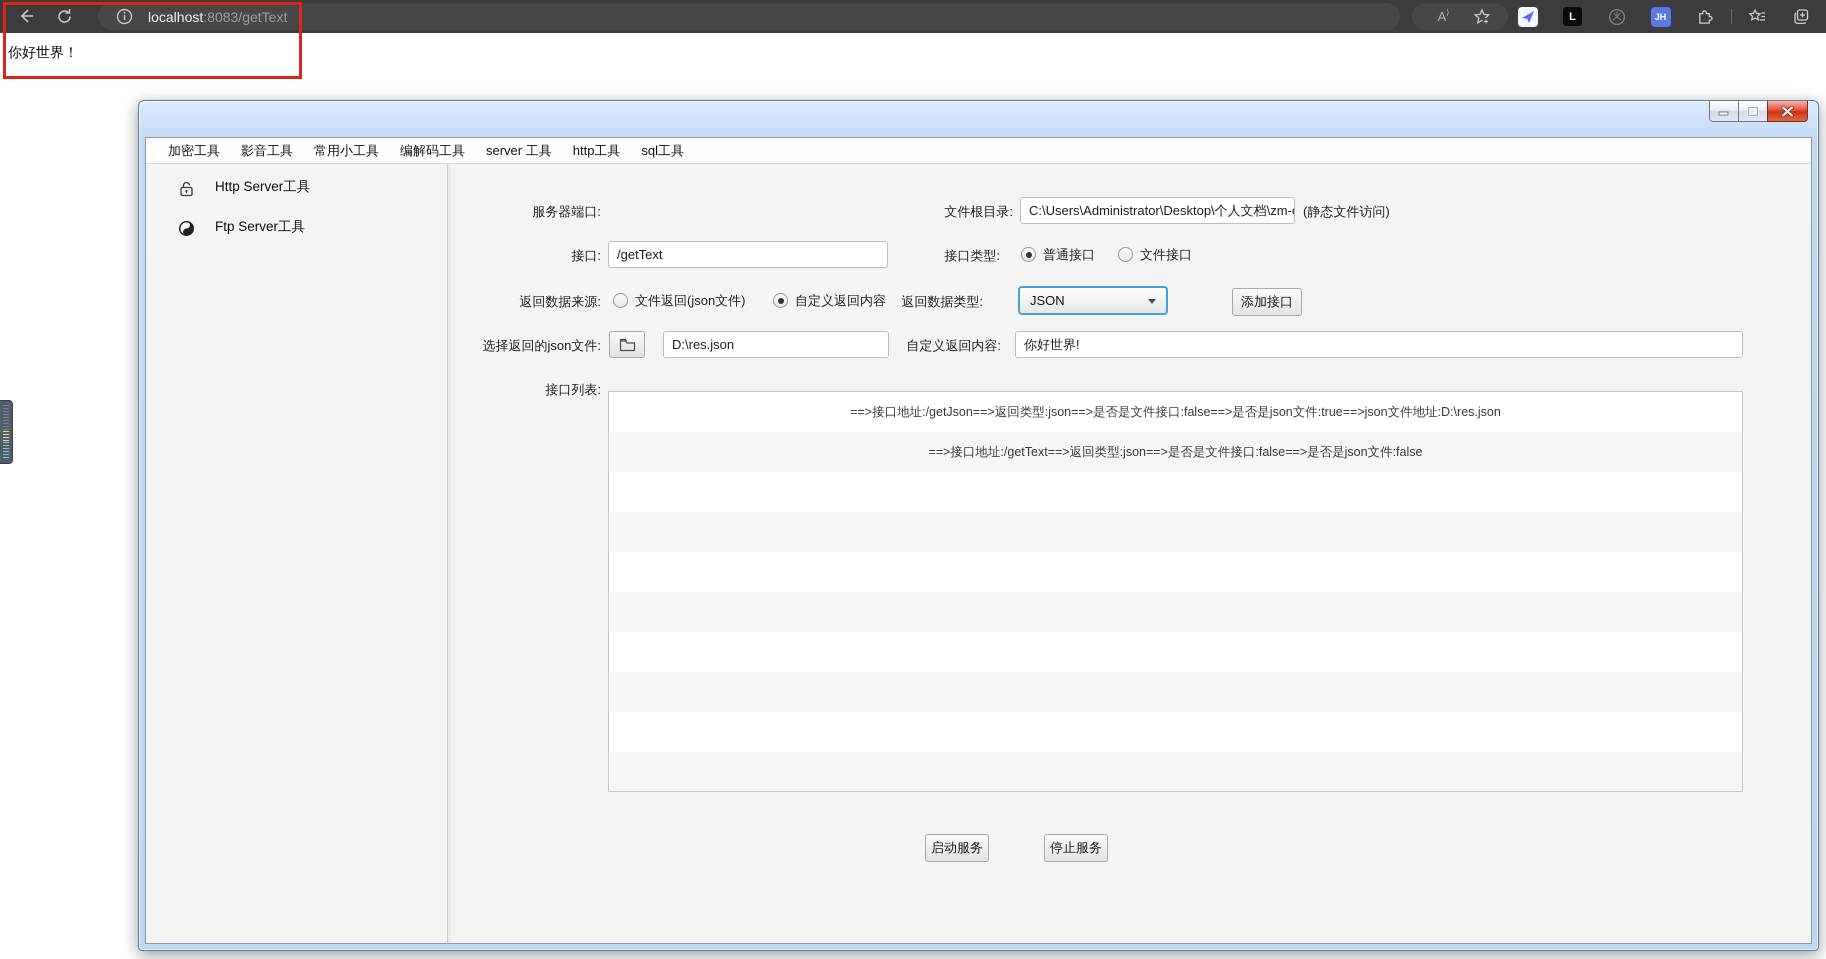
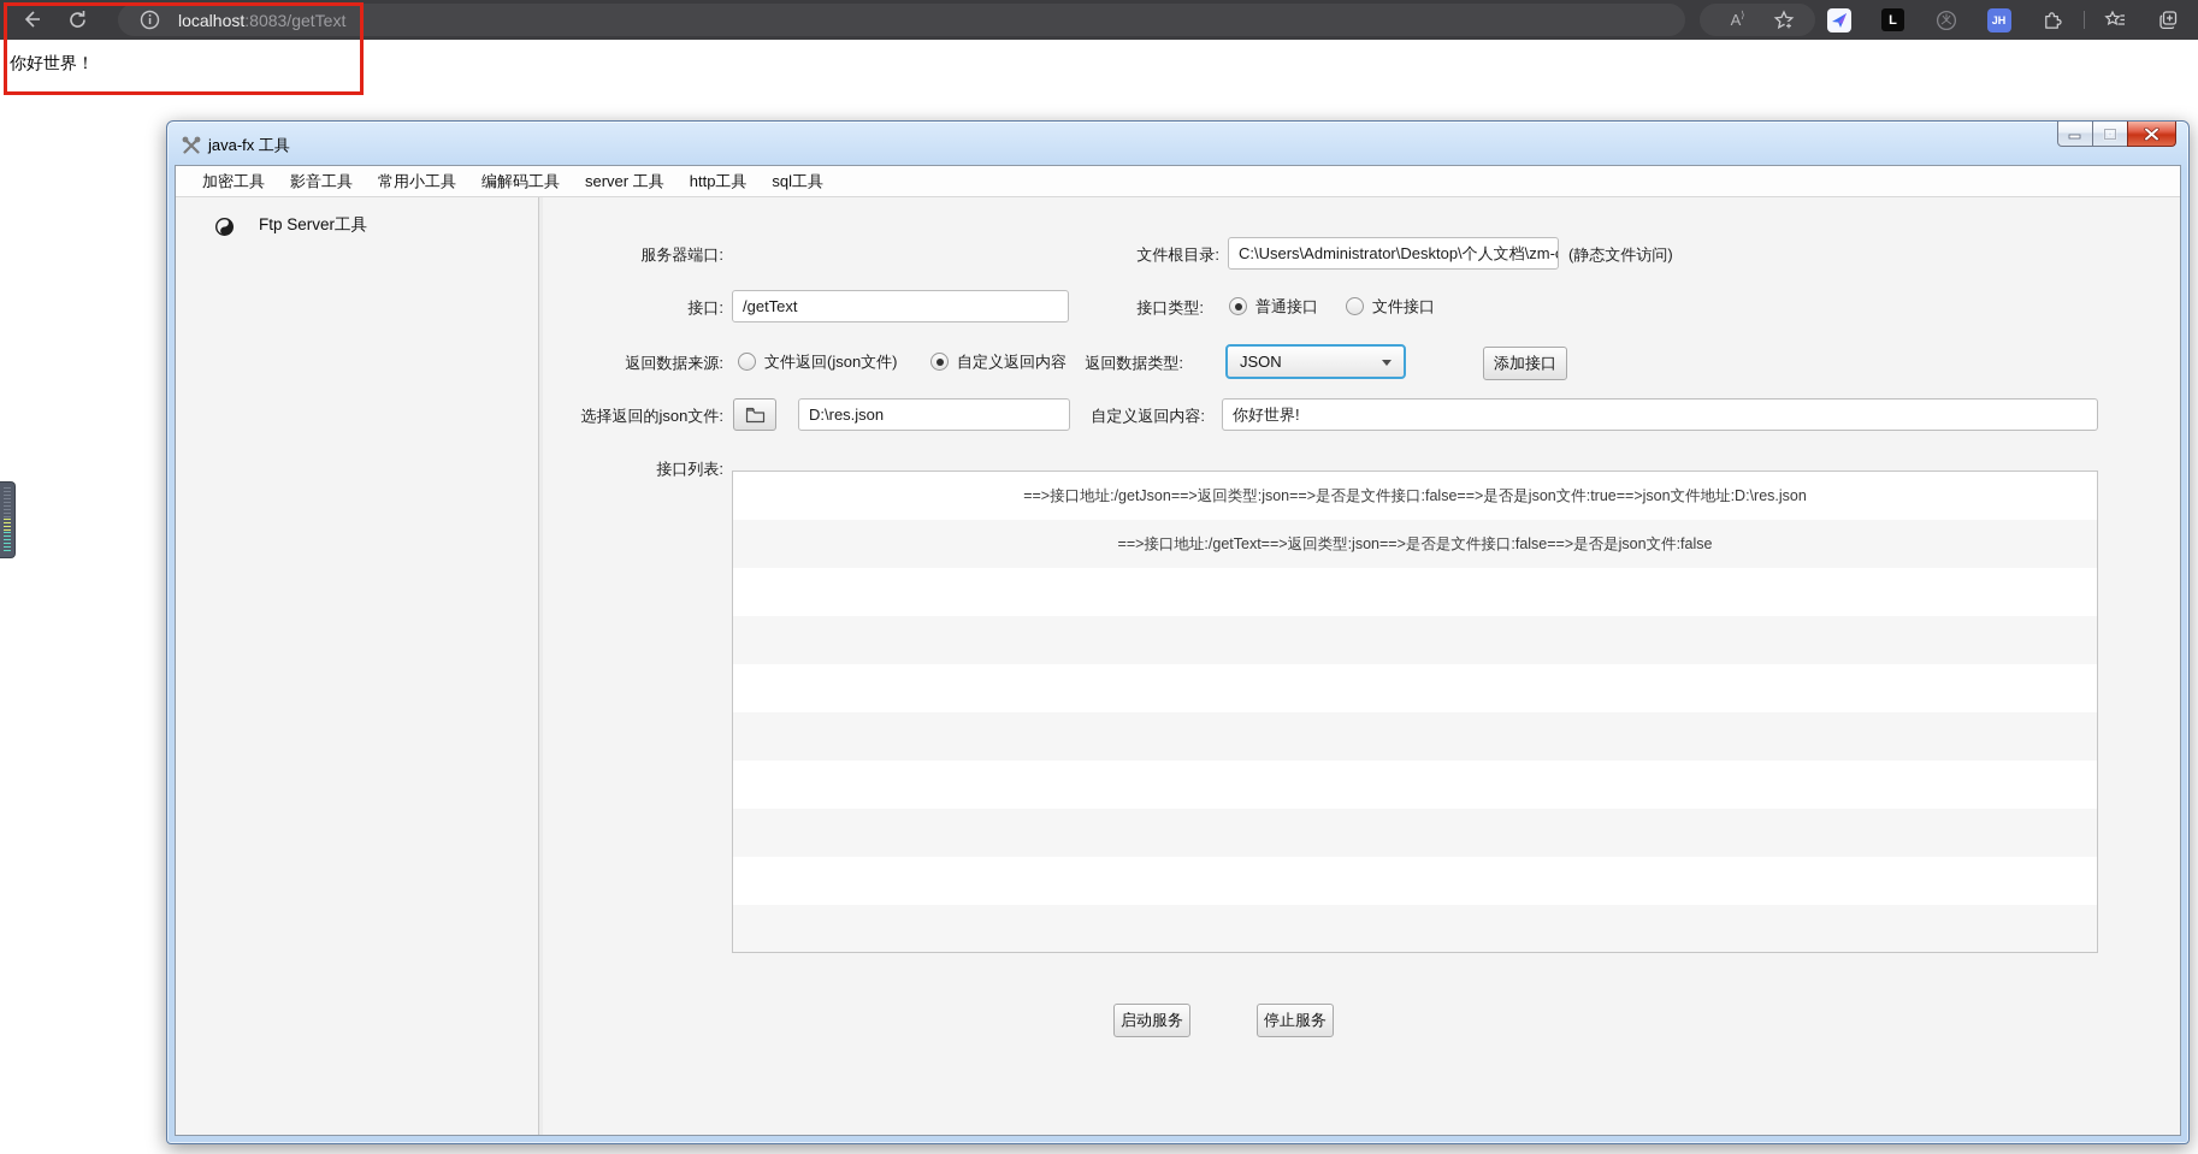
  localhost
  :8083/getText
  A
  ⟩
  L
  JH
  你好世界！
+ java-fx 工具
  加密工具
  影音工具
  常用小工具
  编解码工具
  server 工具
  http工具
  sql工具
- Http Server工具
  Ftp Server工具
  服务器端口:
  文件根目录:
  C:\Users\Administrator\Desktop\个人文档\zm-
  (静态文件访问)
  接口:
  /getText
  接口类型:
  普通接口
  文件接口
  返回数据来源:
  文件返回(json文件)
  自定义返回内容
  返回数据类型:
  JSON
  添加接口
  选择返回的json文件:
  D:\res.json
  自定义返回内容:
  你好世界!
  接口列表:
  ==>接口地址:/getJson==>返回类型:json==>是否是文件接口:false==>是否是json文件:true==>json文件地址:D:\res.json
  ==>接口地址:/getText==>返回类型:json==>是否是文件接口:false==>是否是json文件:false
  启动服务
  停止服务
